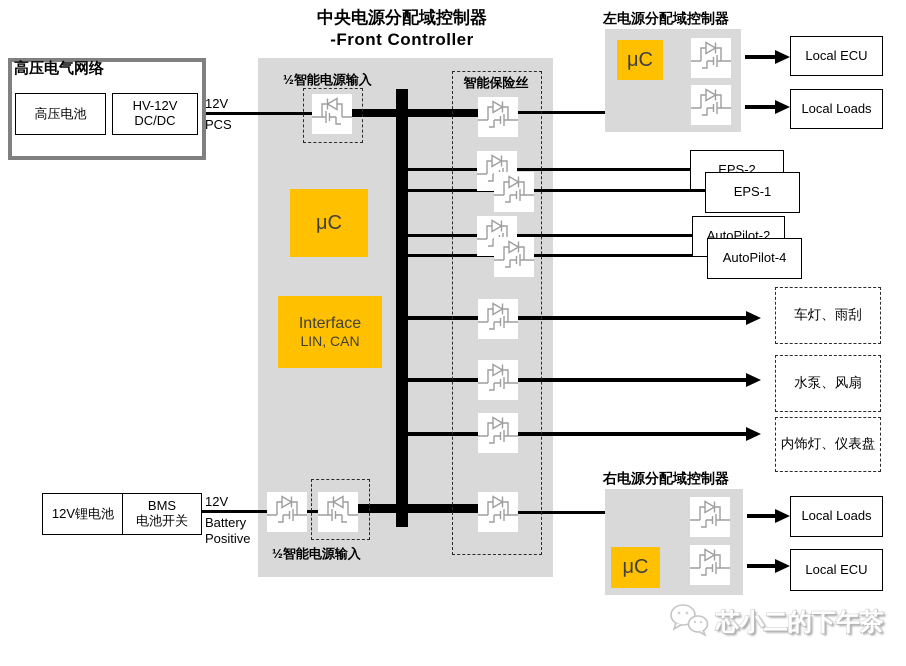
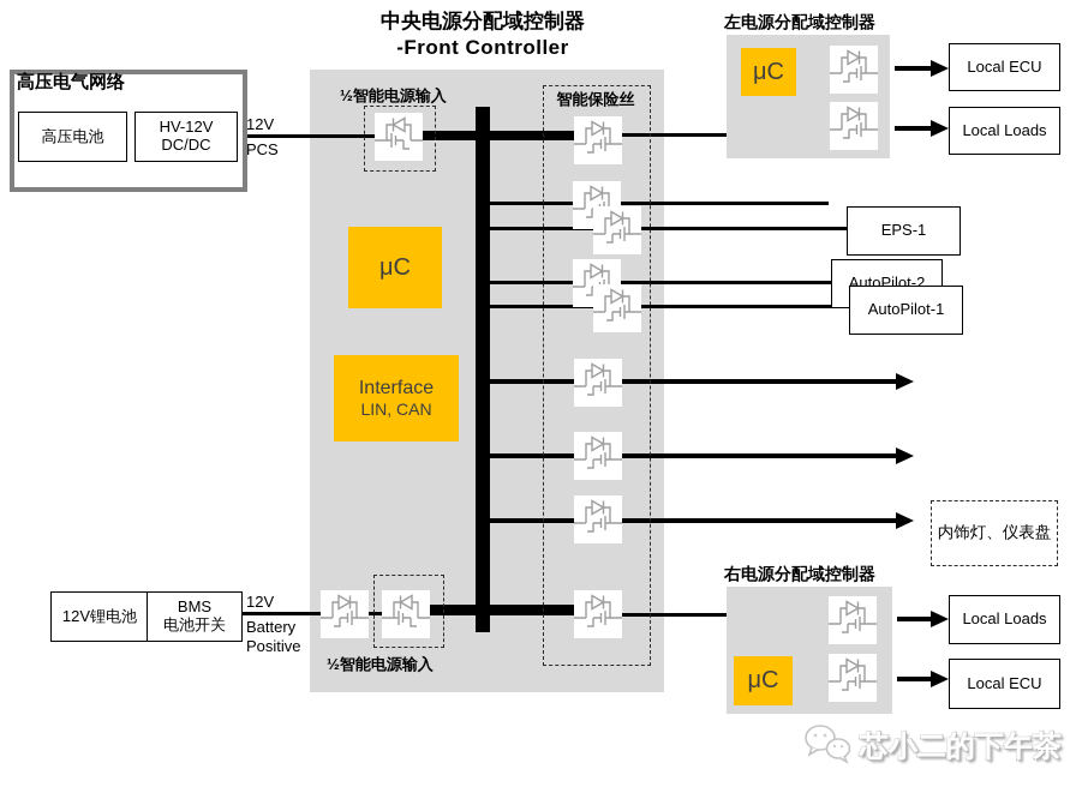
  中央电源分配域控制器
  -Front Controller
  高压电气网络
  高压电池
  HV-12V
  DC/DC
  12V
  PCS
  ½智能电源输入
  智能保险丝
  μC
  Interface
  LIN, CAN
  ½智能电源输入
  左电源分配域控制器
  μC
  Local ECU
  Local Loads
- EPS-2
  EPS-1
  AutoPilot-2
- AutoPilot-4
+ AutoPilot-1
- 车灯、雨刮
- 水泵、风扇
  内饰灯、仪表盘
  12V锂电池
  BMS
  电池开关
  12V
  Battery
  Positive
  右电源分配域控制器
  μC
  Local Loads
  Local ECU
  芯小二的下午茶
